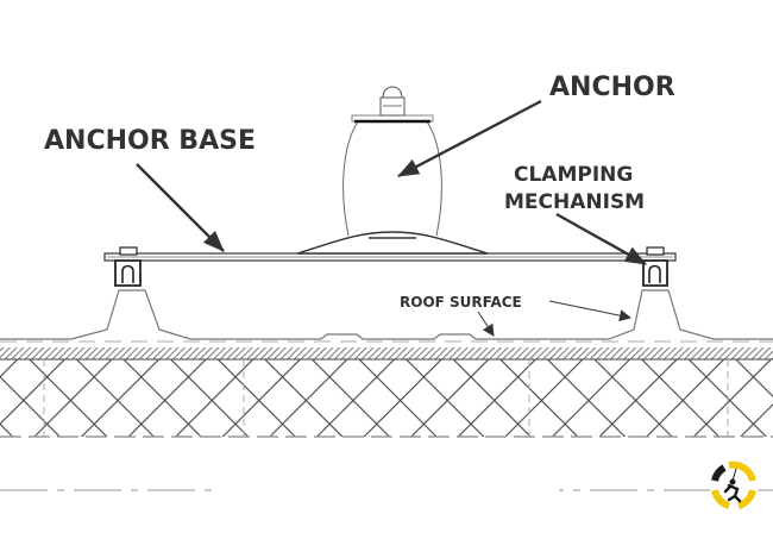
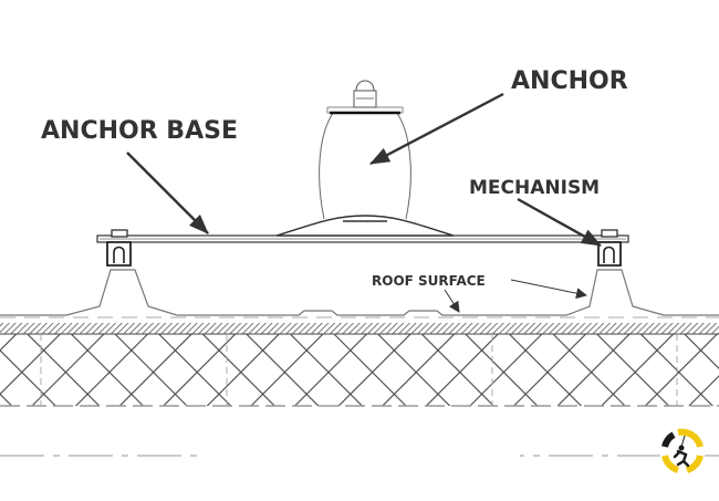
  ANCHOR
  ANCHOR BASE
- CLAMPING
  MECHANISM
  ROOF SURFACE
